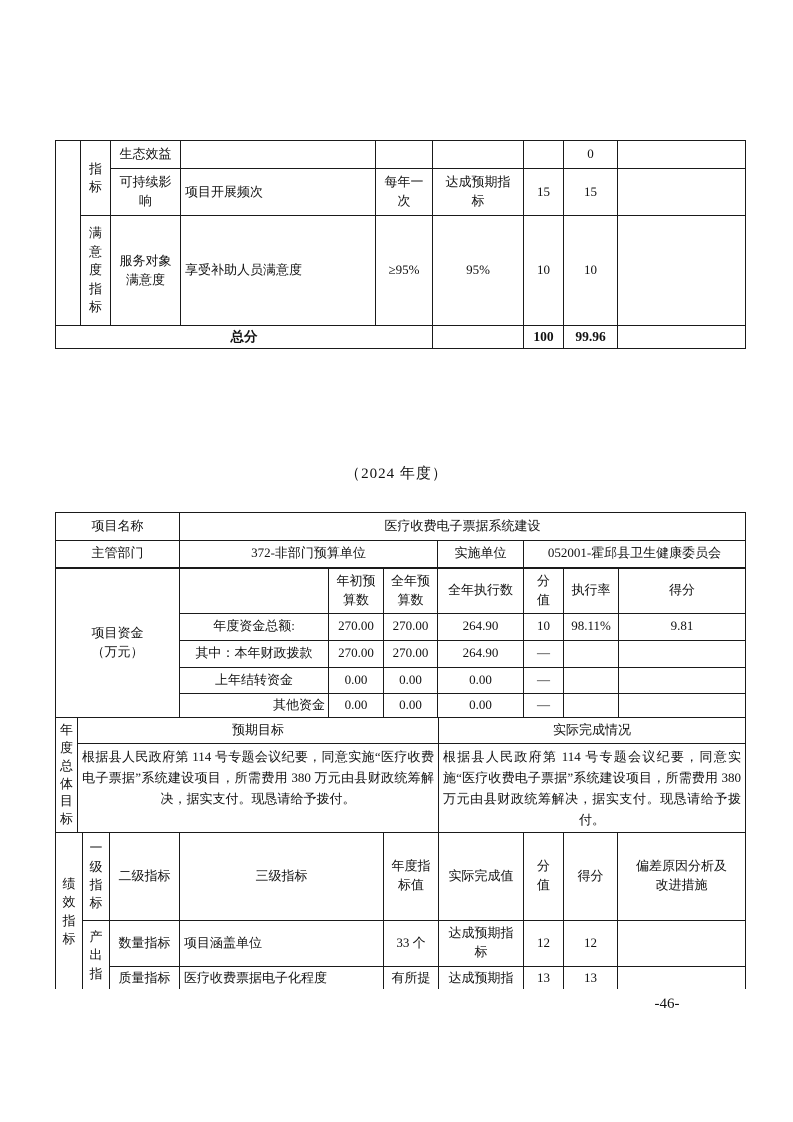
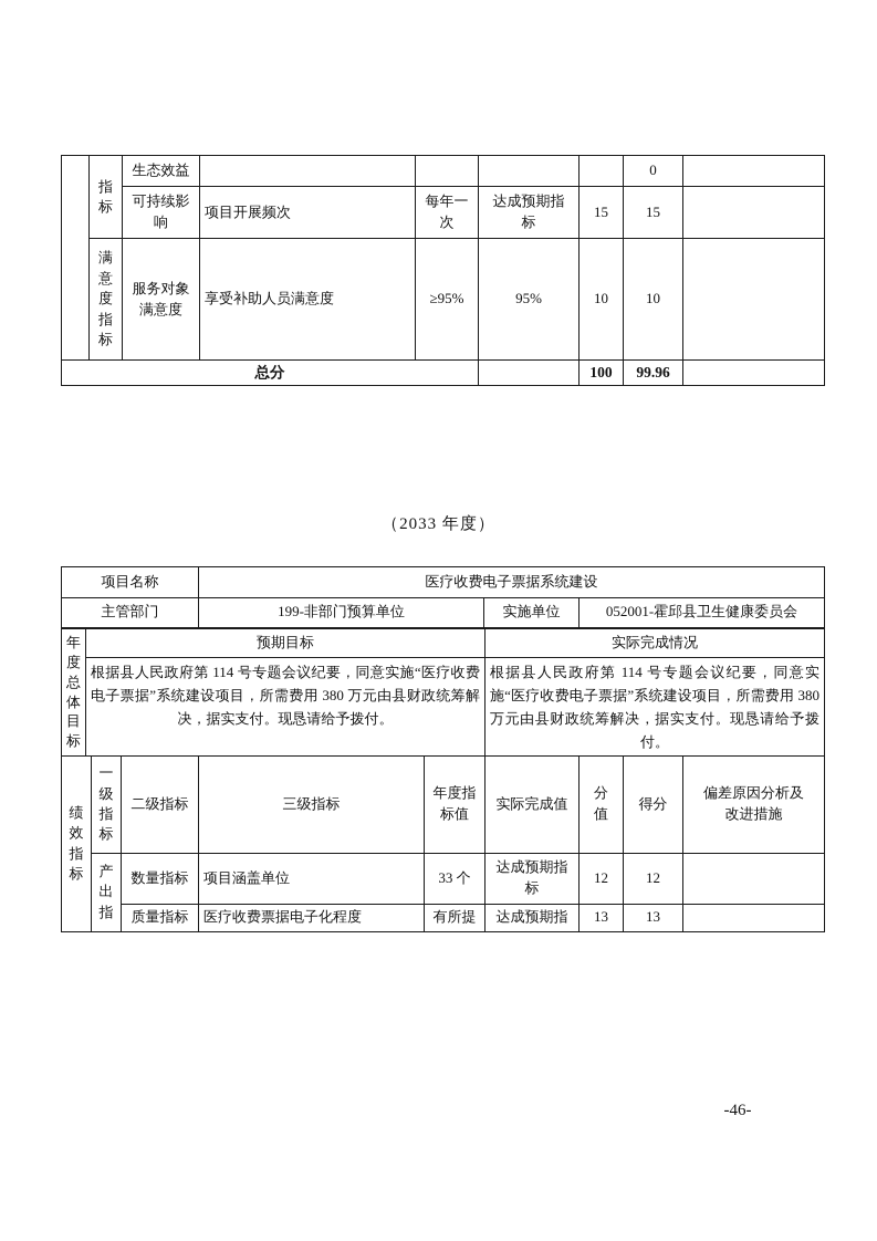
  	指标	生态效益					0
  可持续影响	项目开展频次	每年一次	达成预期指标	15	15
  满意度指标	服务对象满意度	享受补助人员满意度	≥95%	95%	10	10
  总分		100	99.96
- （2024 年度）
+ （2033 年度）
  项目名称	医疗收费电子票据系统建设
- 主管部门	372-非部门预算单位	实施单位	052001-霍邱县卫生健康委员会
+ 主管部门	199-非部门预算单位	实施单位	052001-霍邱县卫生健康委员会
- 项目资金 （万元）		年初预算数	全年预算数	全年执行数	分值	执行率	得分
- 年度资金总额:	270.00	270.00	264.90	10	98.11%	9.81
- 其中：本年财政拨款	270.00	270.00	264.90	—
- 上年结转资金	0.00	0.00	0.00	—
- 其他资金	0.00	0.00	0.00	—
  年度总体目标	预期目标	实际完成情况
  根据县人民政府第 114 号专题会议纪要，同意实施“医疗收费电子票据”系统建设项目，所需费用 380 万元由县财政统筹解决，据实支付。现恳请给予拨付。	根据县人民政府第 114 号专题会议纪要，同意实施“医疗收费电子票据”系统建设项目，所需费用 380 万元由县财政统筹解决，据实支付。现恳请给予拨付。
  绩效指标	一级指标	二级指标	三级指标	年度指标值	实际完成值	分值	得分	偏差原因分析及改进措施
  产出指	数量指标	项目涵盖单位	33 个	达成预期指标	12	12
  质量指标	医疗收费票据电子化程度	有所提	达成预期指	13	13
  -46-
